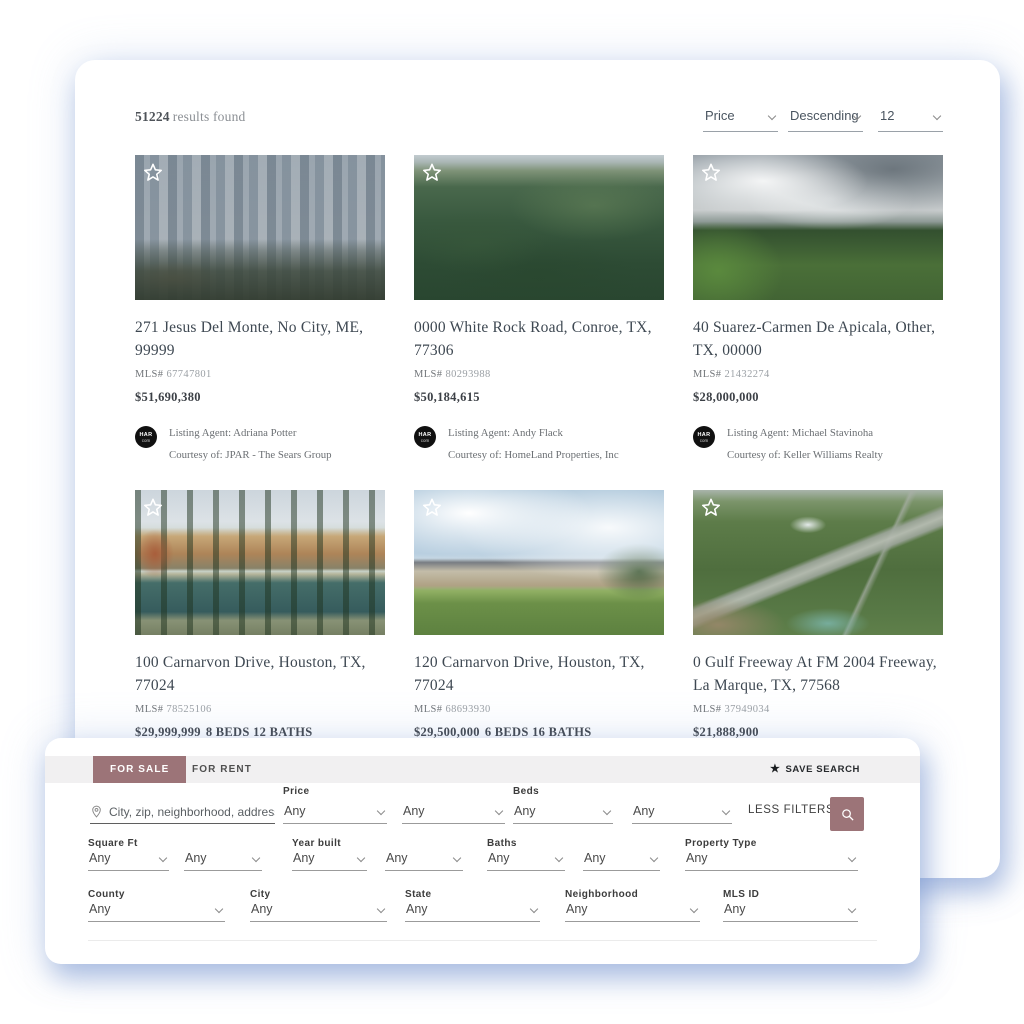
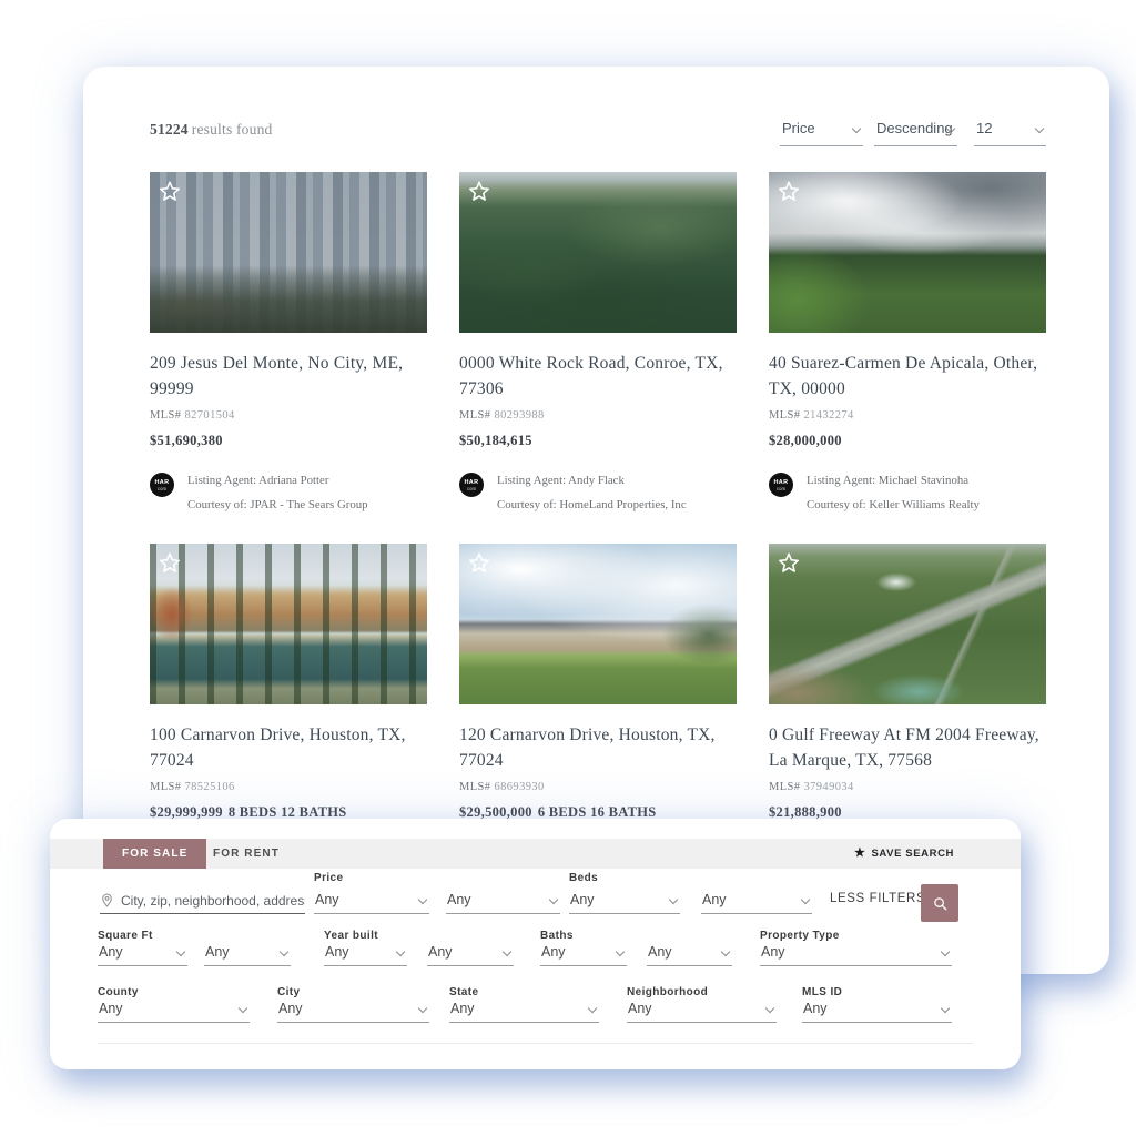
  51224 results found
  Price
  Descending
  12
- 271 Jesus Del Monte, No City, ME, 99999
+ 209 Jesus Del Monte, No City, ME, 99999
- MLS# 67747801
+ MLS# 82701504
  $51,690,380
  Listing Agent: Adriana Potter
  Courtesy of: JPAR - The Sears Group
  0000 White Rock Road, Conroe, TX, 77306
  MLS# 80293988
  $50,184,615
  Listing Agent: Andy Flack
  Courtesy of: HomeLand Properties, Inc
  40 Suarez-Carmen De Apicala, Other, TX, 00000
  MLS# 21432274
  $28,000,000
  Listing Agent: Michael Stavinoha
  Courtesy of: Keller Williams Realty
  100 Carnarvon Drive, Houston, TX, 77024
  MLS# 78525106
  $29,999,999 8 BEDS 12 BATHS
  120 Carnarvon Drive, Houston, TX, 77024
  MLS# 68693930
  $29,500,000 6 BEDS 16 BATHS
  0 Gulf Freeway At FM 2004 Freeway, La Marque, TX, 77568
  MLS# 37949034
  $21,888,900
  FOR SALE
  FOR RENT
  ★
  SAVE SEARCH
  City, zip, neighborhood, addres
  Price
  Any
  Any
  Beds
  Any
  Any
  LESS FILTER
  Square Ft
  Any
  Any
  Year built
  Any
  Any
  Baths
  Any
  Any
  Property Type
  Any
  County
  Any
  City
  Any
  State
  Any
  Neighborhood
  Any
  MLS ID
  Any
